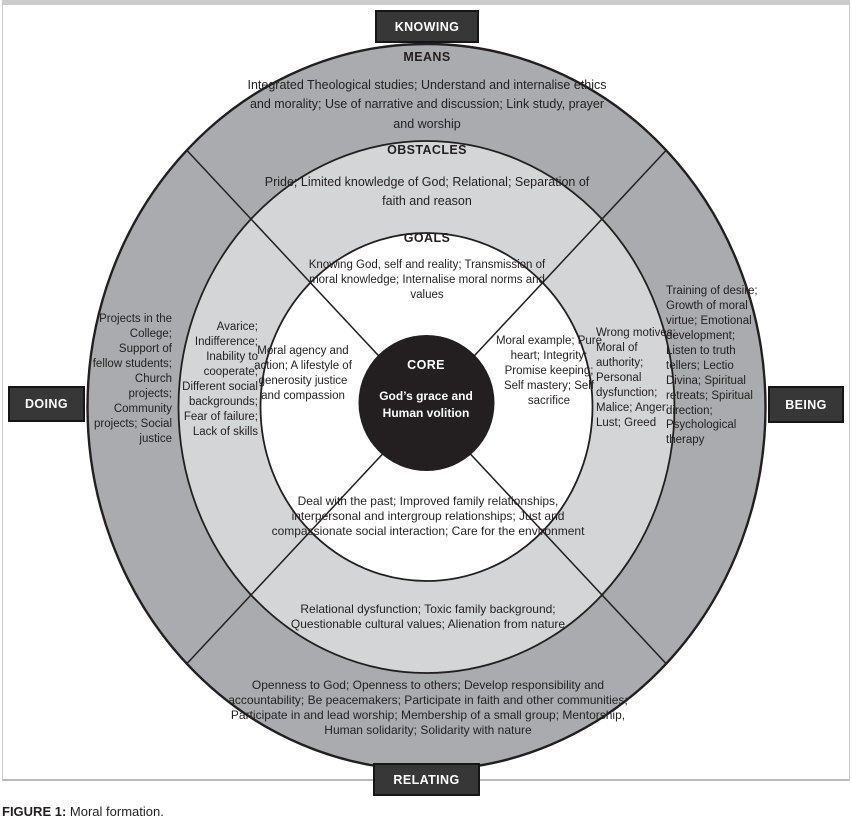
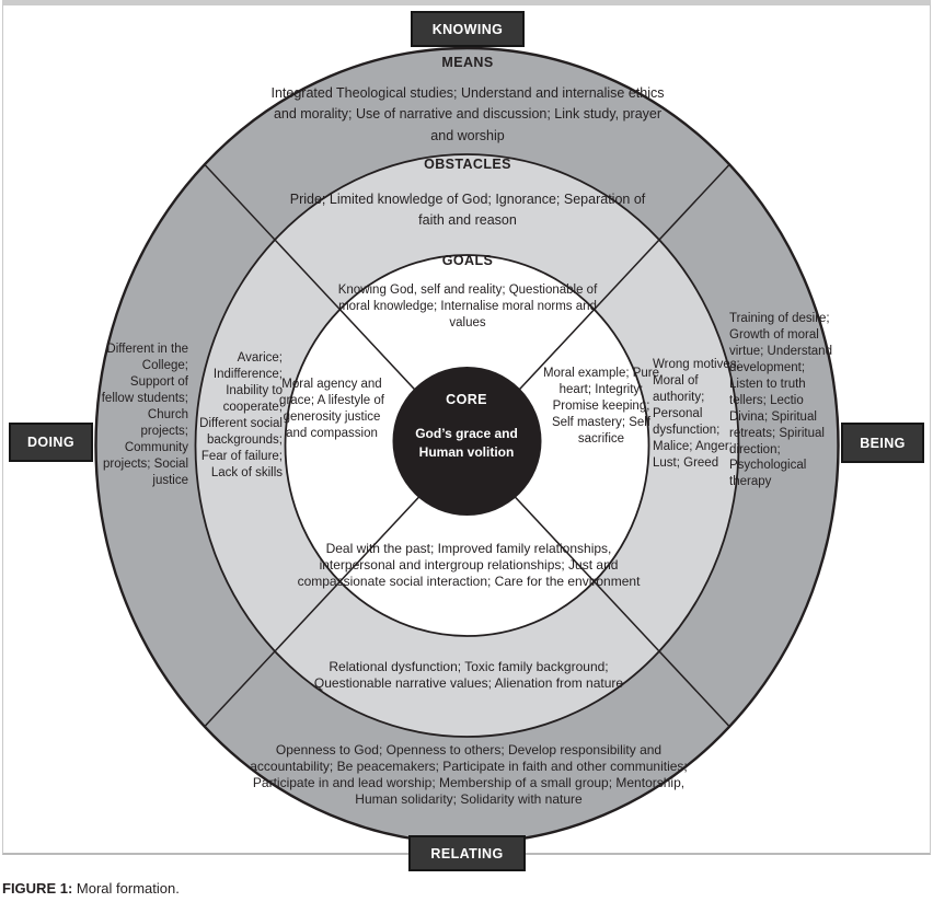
  KNOWING
  DOING
  BEING
  RELATING
  MEANS
  OBSTACLES
  GOALS
  CORE
  God’s grace and Human volition
  Integrated Theological studies; Understand and internalise ethics and morality; Use of narrative and discussion; Link study, prayer and worship
- Pride; Limited knowledge of God; Relational; Separation of faith and reason
+ Pride; Limited knowledge of God; Ignorance; Separation of faith and reason
- Knowing God, self and reality; Transmission of moral knowledge; Internalise moral norms and values
+ Knowing God, self and reality; Questionable of moral knowledge; Internalise moral norms and values
- Projects in the College; Support of fellow students; Church projects; Community projects; Social justice
+ Different in the College; Support of fellow students; Church projects; Community projects; Social justice
  Avarice; Indifference; Inability to cooperate; Different social backgrounds; Fear of failure; Lack of skills
- Moral agency and action; A lifestyle of generosity justice and compassion
+ Moral agency and grace; A lifestyle of generosity justice and compassion
- Training of desire; Growth of moral virtue; Emotional development; Listen to truth tellers; Lectio Divina; Spiritual retreats; Spiritual direction; Psychological therapy
+ Training of desire; Growth of moral virtue; Understand development; Listen to truth tellers; Lectio Divina; Spiritual retreats; Spiritual direction; Psychological therapy
  Wrong motives; Moral of authority; Personal dysfunction; Malice; Anger; Lust; Greed
  Moral example; Pure heart; Integrity; Promise keeping; Self mastery; Self sacrifice
  Deal with the past; Improved family relationships, interpersonal and intergroup relationships; Just and compassionate social interaction; Care for the environment
- Relational dysfunction; Toxic family background; Questionable cultural values; Alienation from nature
+ Relational dysfunction; Toxic family background; Questionable narrative values; Alienation from nature
  Openness to God; Openness to others; Develop responsibility and accountability; Be peacemakers; Participate in faith and other communities; Participate in and lead worship; Membership of a small group; Mentorship, Human solidarity; Solidarity with nature
  FIGURE 1: Moral formation.
